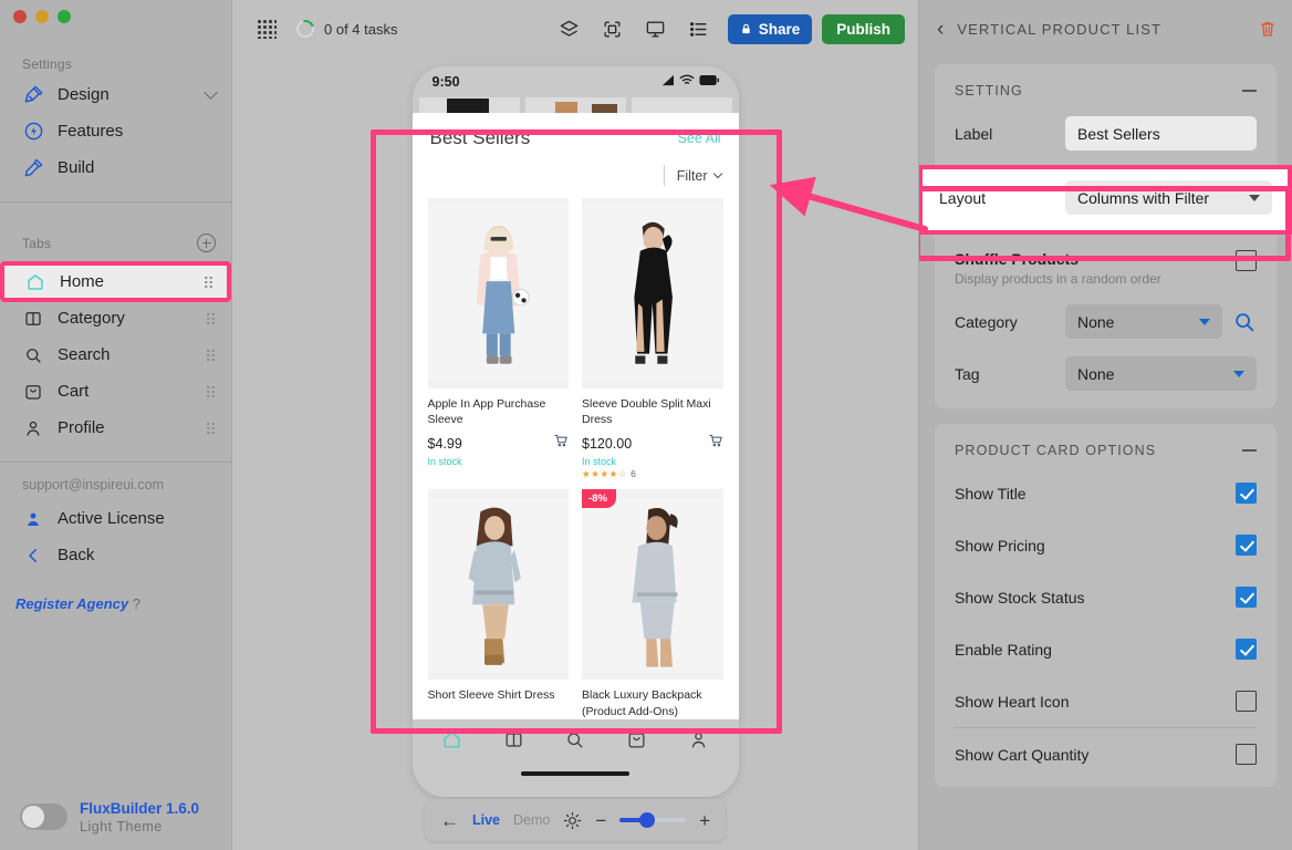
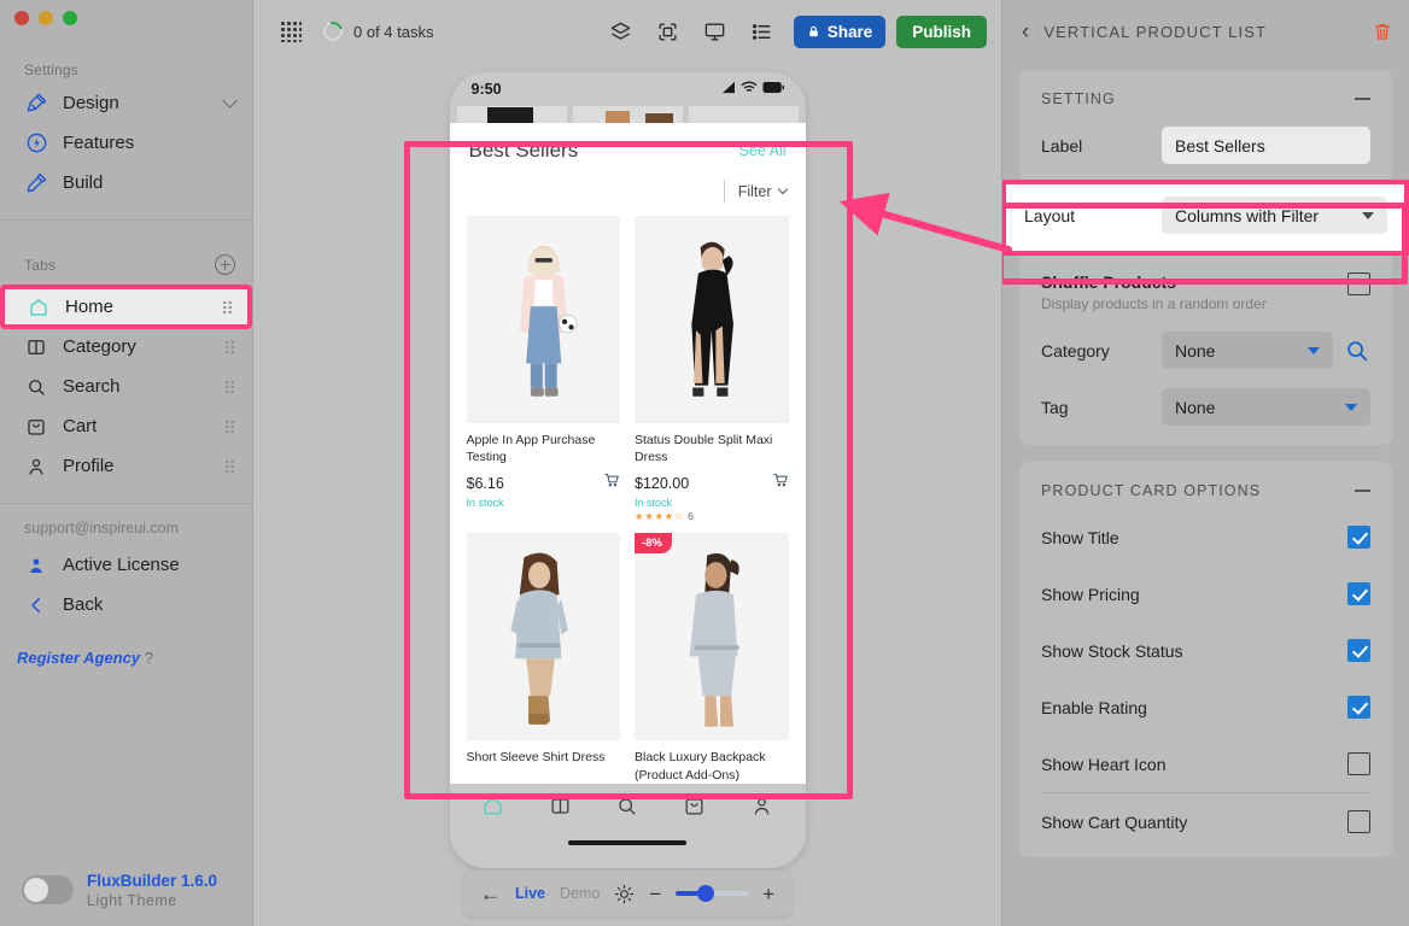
  Settings
  Design
  Features
  Build
  Tabs
  Home
  Category
  Search
  Cart
  Profile
  support@inspireui.com
  Active License
  Back
  Register Agency ?
  FluxBuilder 1.6.0
  Light Theme
  0 of 4 tasks
  Share
  Publish
  9:50
  Best Sellers
  See All
  Filter
- Apple In App Purchase Sleeve
+ Apple In App Purchase Testing
- $4.99
+ $6.16
  In stock
- Sleeve Double Split Maxi Dress
+ Status Double Split Maxi Dress
  $120.00
  In stock
  ★★★★☆ 6
  Short Sleeve Shirt Dress
  -8%
  Black Luxury Backpack (Product Add-Ons)
  ←
  Live
  Demo
  −
  +
  ‹
  VERTICAL PRODUCT LIST
  SETTING
  Label
  Best Sellers
  Layout
  Columns with Filter
  Shuffle Products
  Display products in a random order
  Category
  None
  Tag
  None
  PRODUCT CARD OPTIONS
  Show Title
  Show Pricing
  Show Stock Status
  Enable Rating
  Show Heart Icon
  Show Cart Quantity
